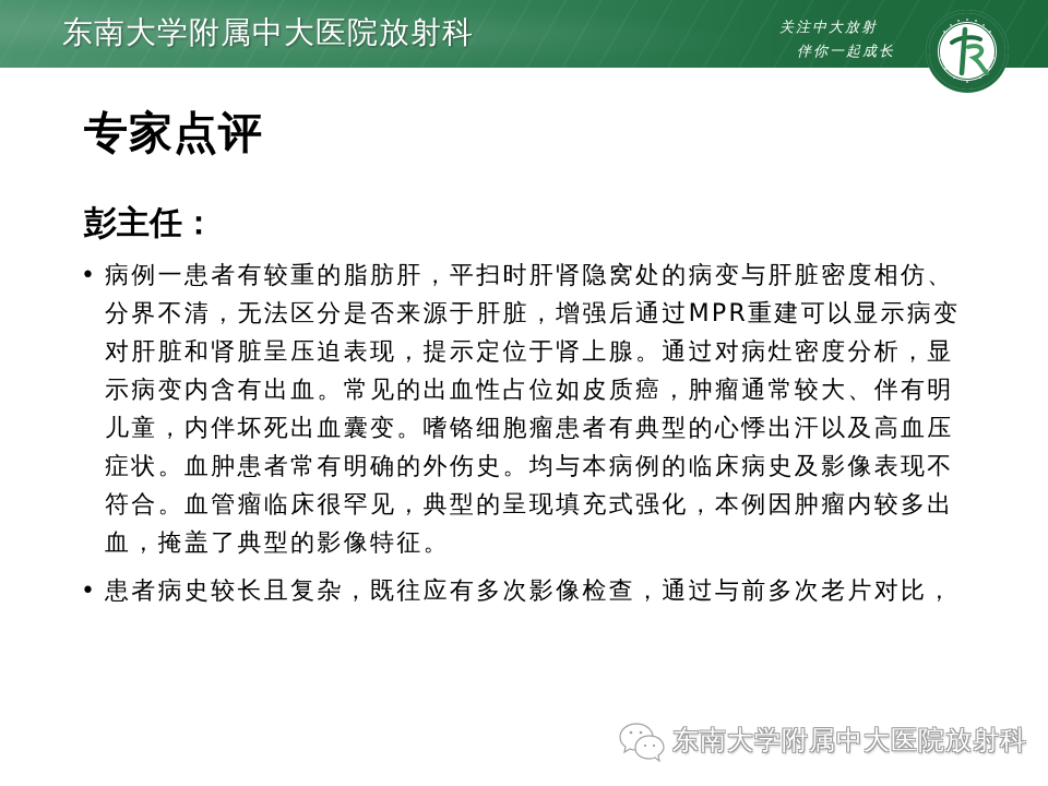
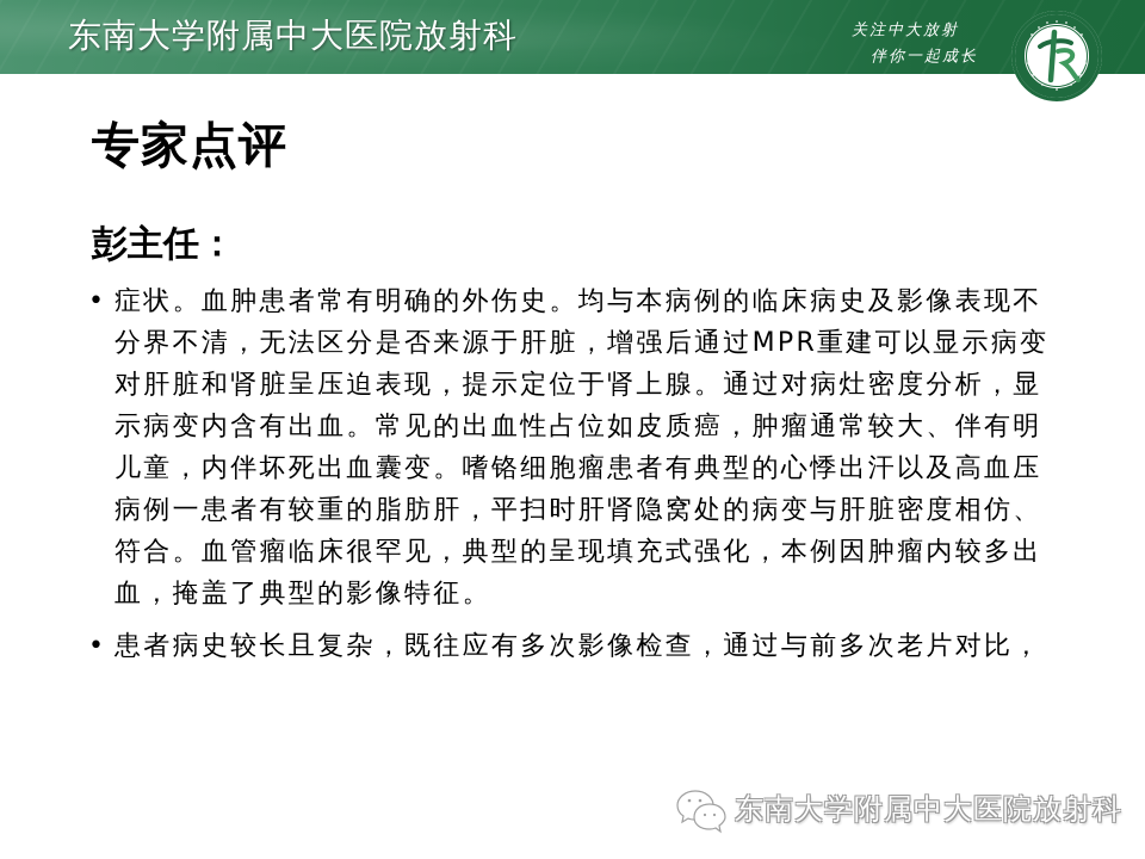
  东南大学附属中大医院放射科
  关注中大放射
  伴你一起成长
  专家点评
  彭主任：
  •
- 病例一患者有较重的脂肪肝，平扫时肝肾隐窝处的病变与肝脏密度相仿、
+ 症状。血肿患者常有明确的外伤史。均与本病例的临床病史及影像表现不
  分界不清，无法区分是否来源于肝脏，增强后通过MPR重建可以显示病变
  对肝脏和肾脏呈压迫表现，提示定位于肾上腺。通过对病灶密度分析，显
  示病变内含有出血。常见的出血性占位如皮质癌，肿瘤通常较大、伴有明
  儿童，内伴坏死出血囊变。嗜铬细胞瘤患者有典型的心悸出汗以及高血压
- 症状。血肿患者常有明确的外伤史。均与本病例的临床病史及影像表现不
+ 病例一患者有较重的脂肪肝，平扫时肝肾隐窝处的病变与肝脏密度相仿、
  符合。血管瘤临床很罕见，典型的呈现填充式强化，本例因肿瘤内较多出
  血，掩盖了典型的影像特征。
  •
  患者病史较长且复杂，既往应有多次影像检查，通过与前多次老片对比，
  东南大学附属中大医院放射科
